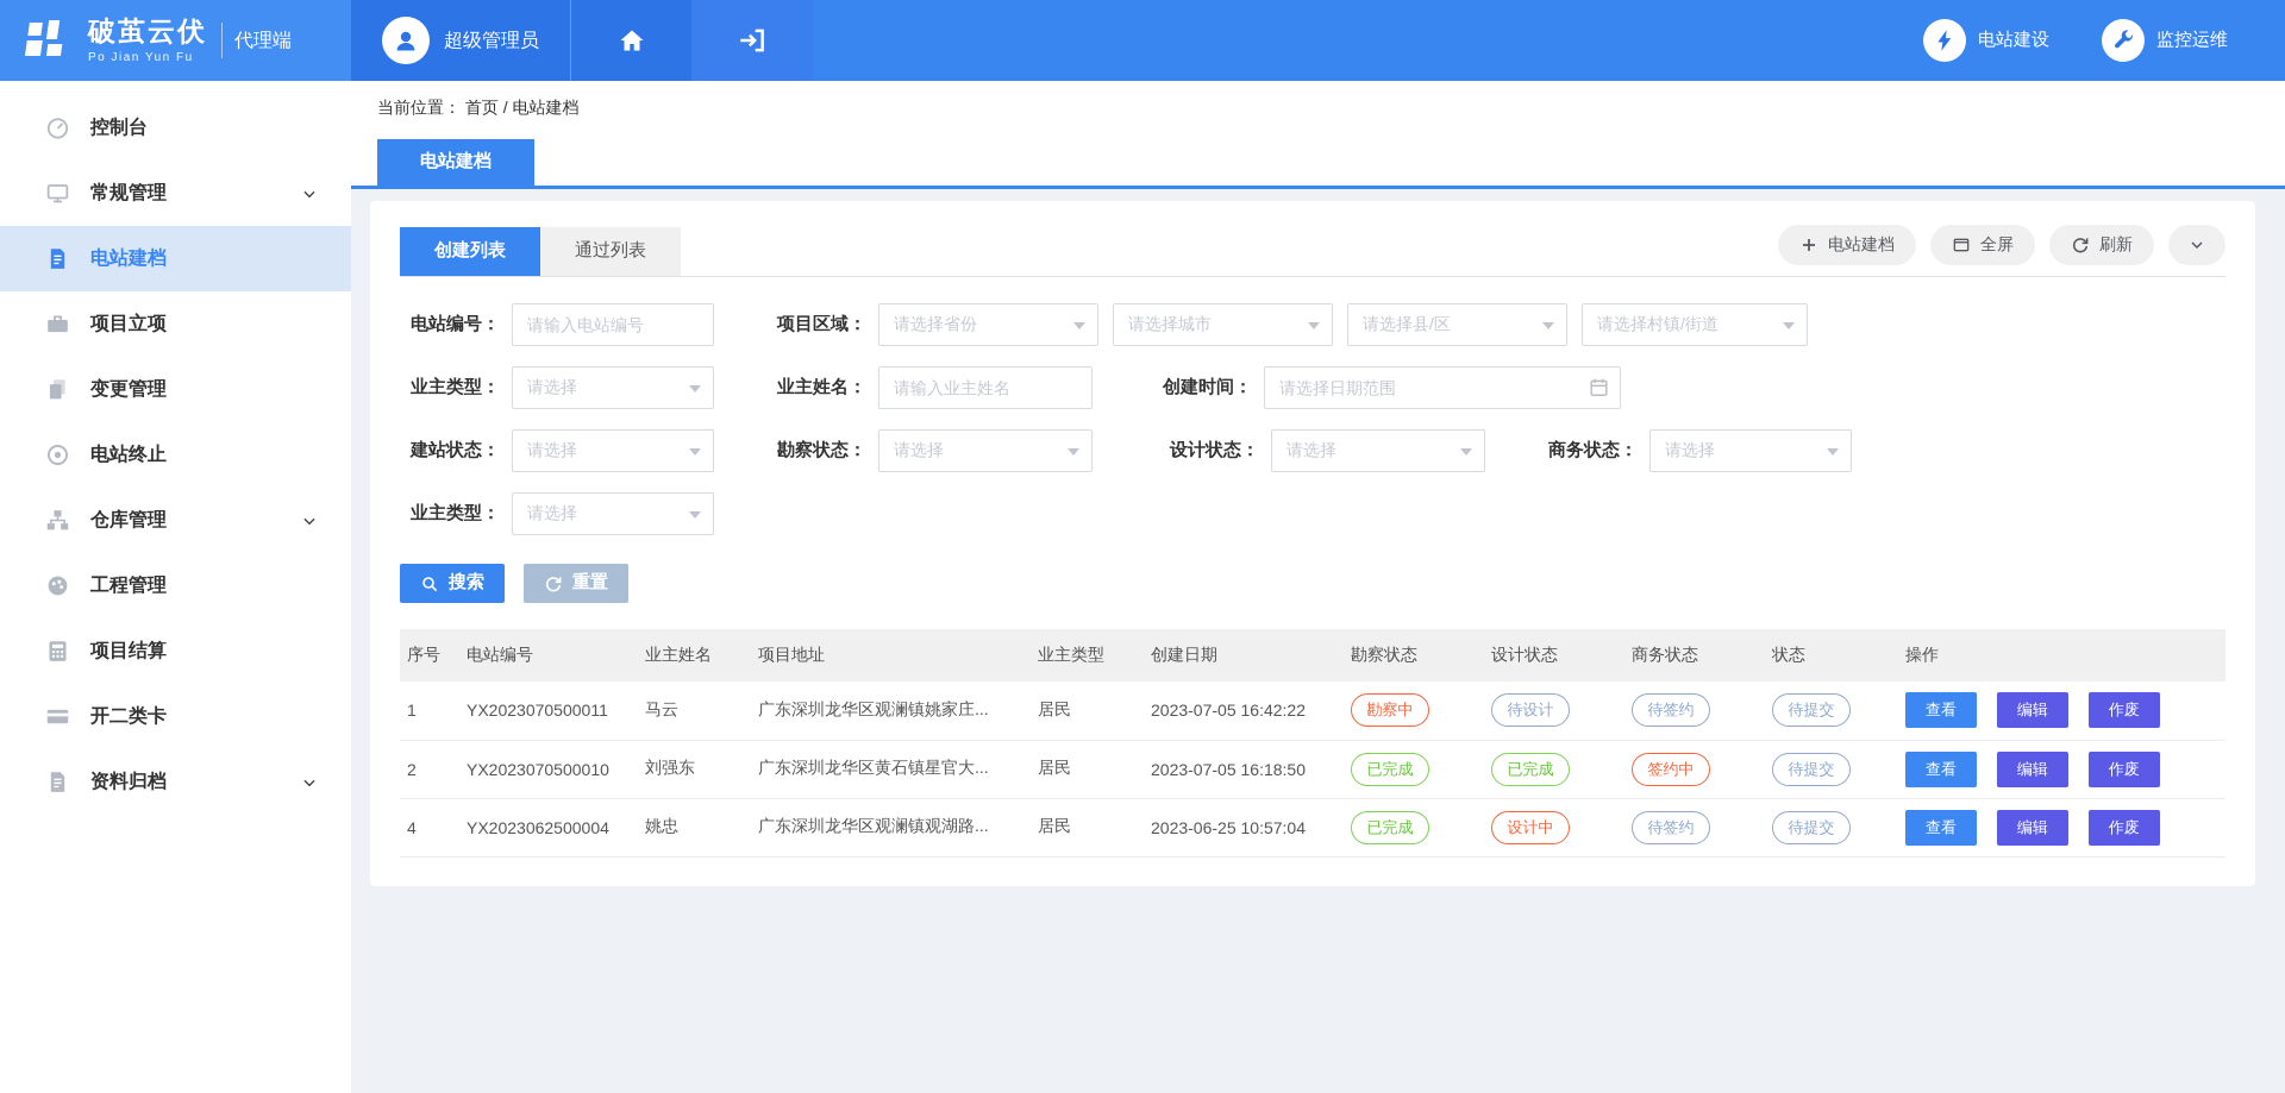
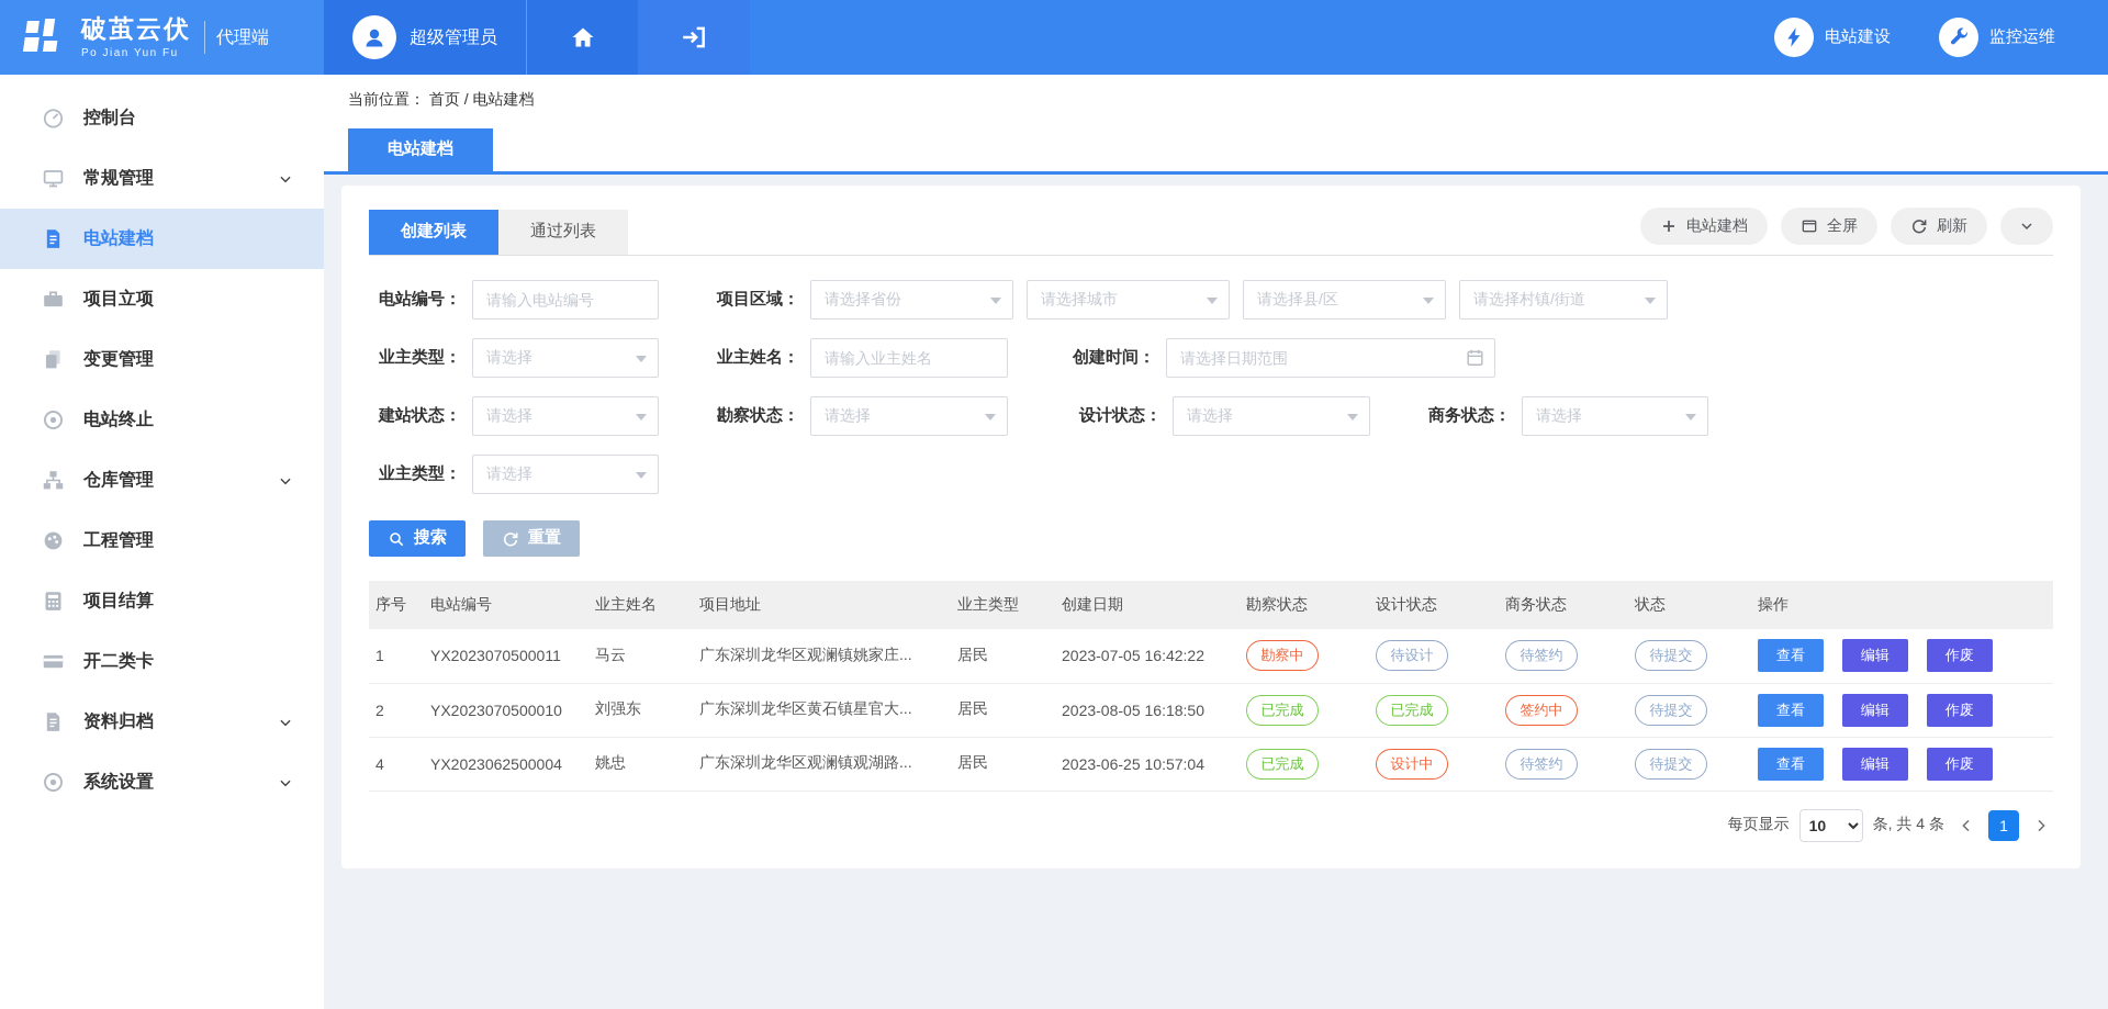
  破茧云伏
  Po Jian Yun Fu
  代理端
  超级管理员
  电站建设
  监控运维
  控制台
  常规管理
  电站建档
  项目立项
  变更管理
  电站终止
  仓库管理
  工程管理
  项目结算
  开二类卡
  资料归档
+ 系统设置
  当前位置： 首页 / 电站建档
  电站建档
  创建列表
  通过列表
  电站建档
  全屏
  刷新
  电站编号：
  请输入电站编号
  项目区域：
  请选择省份
  请选择城市
  请选择县/区
  请选择村镇/街道
  业主类型：
  请选择
  业主姓名：
  请输入业主姓名
  创建时间：
  请选择日期范围
  建站状态：
  请选择
  勘察状态：
  请选择
  设计状态：
  请选择
  商务状态：
  请选择
  业主类型：
  请选择
  搜索
  重置
  序号	电站编号	业主姓名	项目地址	业主类型	创建日期	勘察状态	设计状态	商务状态	状态	操作
  1	YX2023070500011	马云	广东深圳龙华区观澜镇姚家庄...	居民	2023-07-05 16:42:22	勘察中	待设计	待签约	待提交	查看 编辑 作废
- 2	YX2023070500010	刘强东	广东深圳龙华区黄石镇星官大...	居民	2023-07-05 16:18:50	已完成	已完成	签约中	待提交	查看 编辑 作废
+ 2	YX2023070500010	刘强东	广东深圳龙华区黄石镇星官大...	居民	2023-08-05 16:18:50	已完成	已完成	签约中	待提交	查看 编辑 作废
  4	YX2023062500004	姚忠	广东深圳龙华区观澜镇观湖路...	居民	2023-06-25 10:57:04	已完成	设计中	待签约	待提交	查看 编辑 作废
+ 每页显示
+ 10
+ 条, 共 4 条
+ 1
